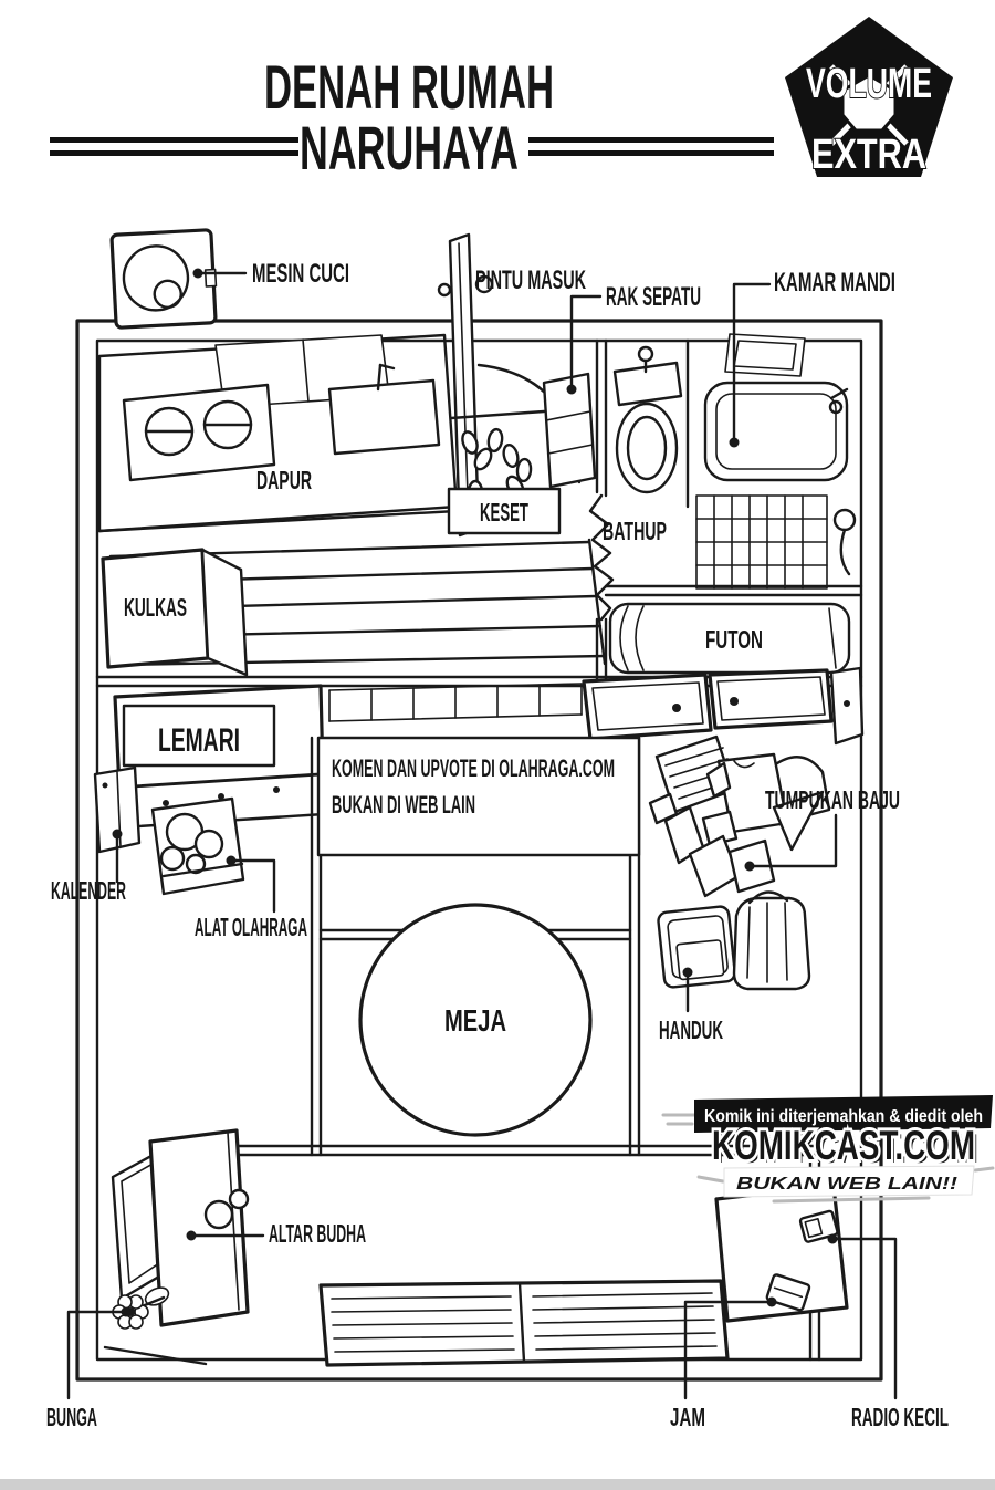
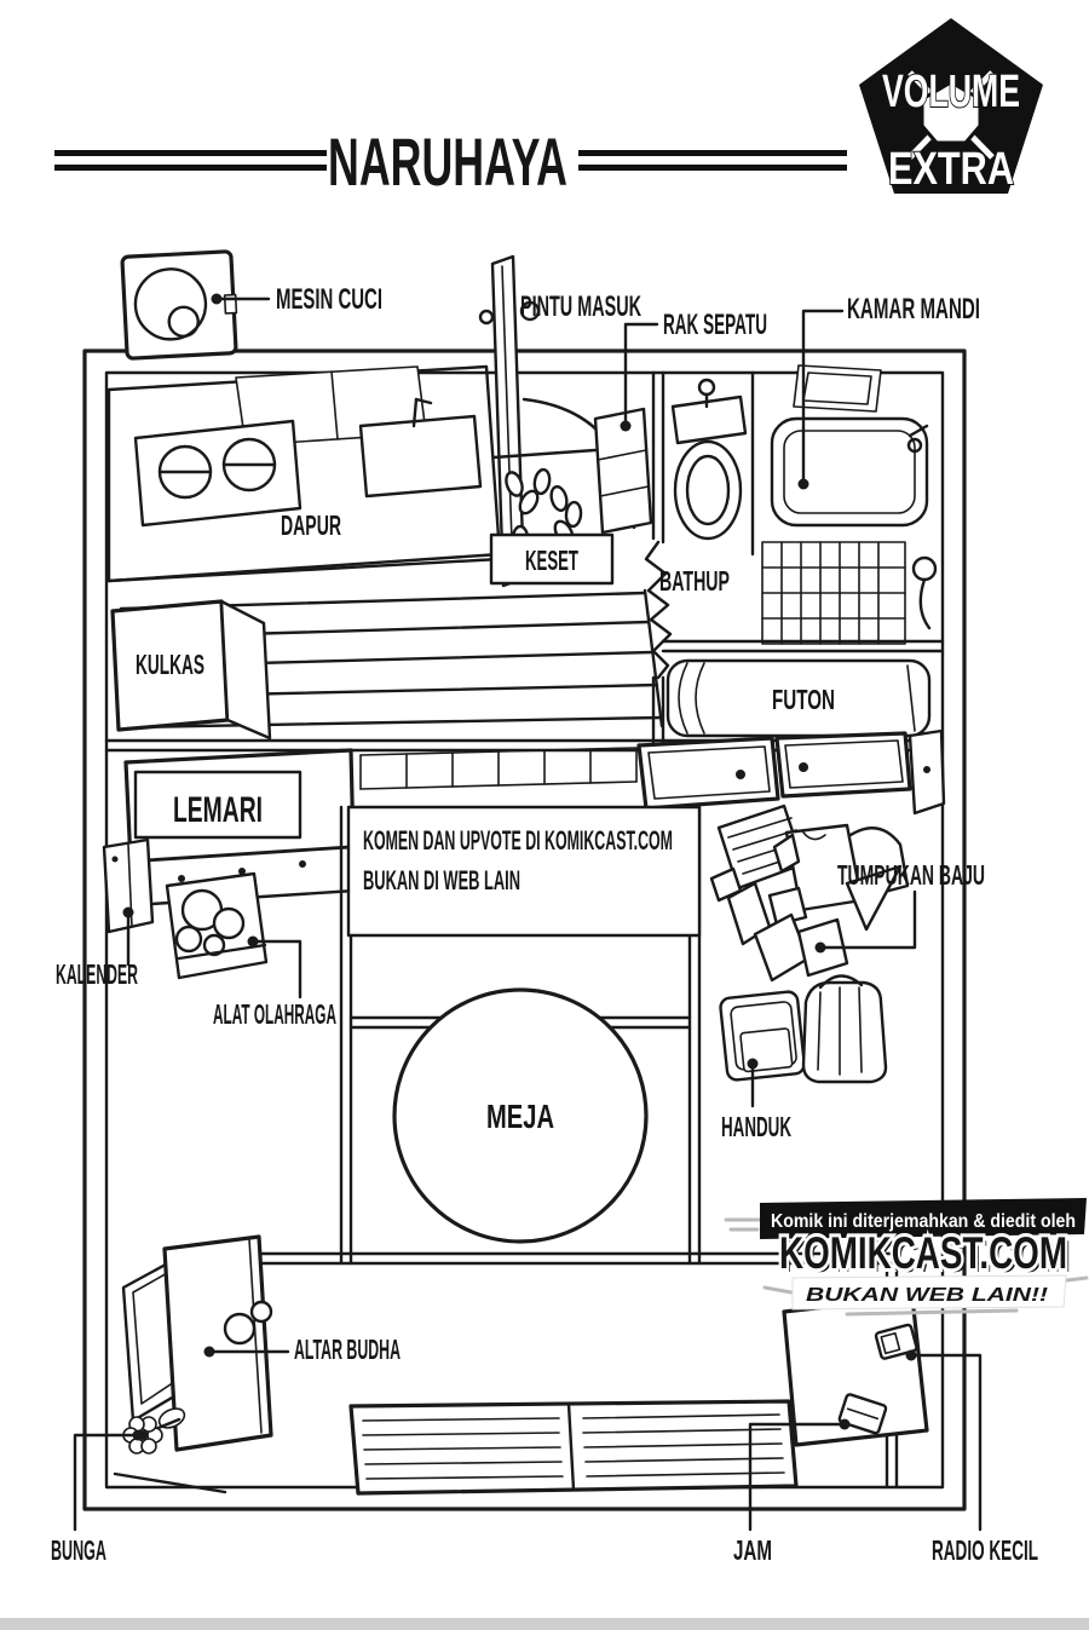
- DENAH RUMAH
  NARUHAYA
  VOLUME
  EXTRA
  MESIN CUCI
  PINTU MASUK
  RAK SEPATU
  KAMAR MANDI
  DAPUR
  KESET
  BATHUP
  KULKAS
  FUTON
  LEMARI
  KALENDER
  ALAT OLAHRAGA
  TUMPUKAN BAJU
  MEJA
  HANDUK
  ALTAR BUDHA
  BUNGA
  JAM
  RADIO KECIL
- KOMEN DAN UPVOTE DI OLAHRAGA.COM
+ KOMEN DAN UPVOTE DI KOMIKCAST.COM
  BUKAN DI WEB LAIN
  Komik ini diterjemahkan & diedit oleh
  KOMIKCAST.COM
  BUKAN WEB LAIN!!
